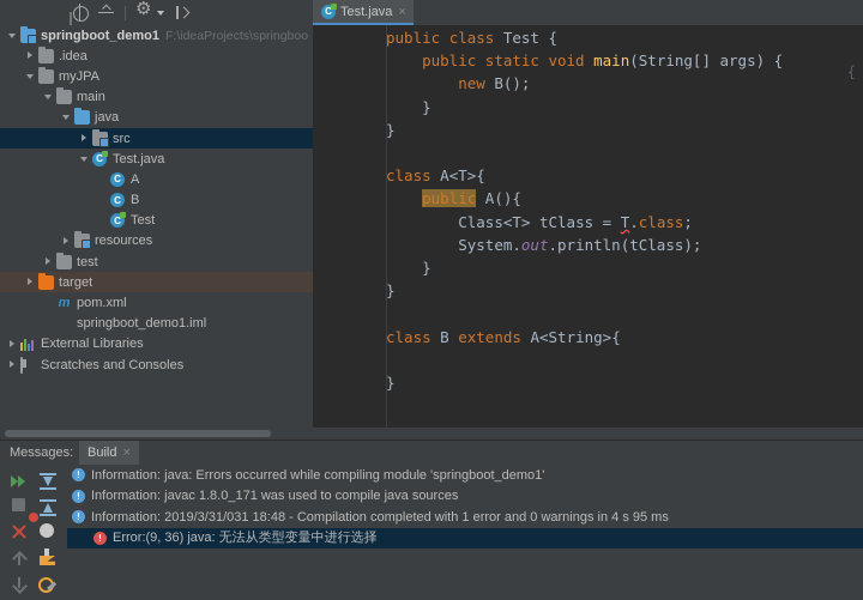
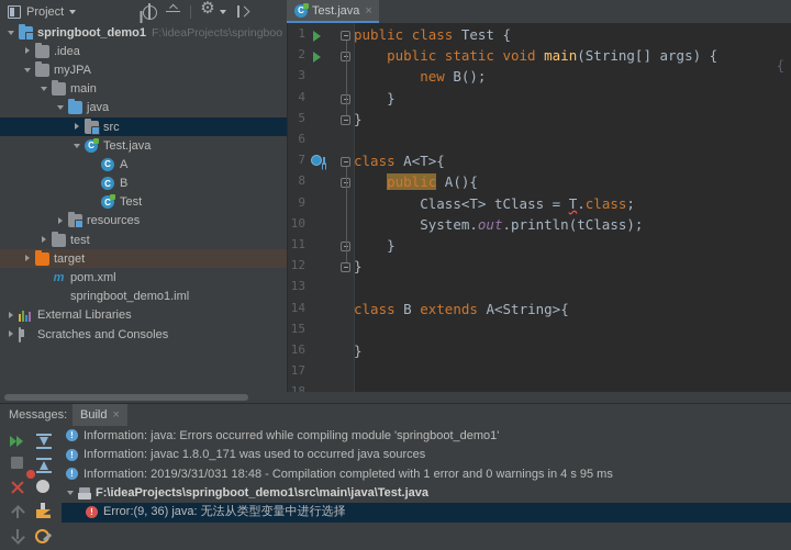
+ Project
  C
  Test.java
  ×
  springboot_demo1
  F:\ideaProjects\springboo
  .idea
  myJPA
  main
  java
  src
  C
  Test.java
  C
  A
  C
  B
  C
  Test
  resources
  test
  target
  m
  pom.xml
  springboot_demo1.iml
  External Libraries
  Scratches and Consoles
+ 1
+ 2
+ 3
+ 4
+ 5
+ 6
+ 7
+ 8
+ 9
+ 10
+ 11
+ 12
+ 13
+ 14
+ 15
+ 16
+ 17
+ 18
  {
  public class Test {
  public static void main(String[] args) {
  new B();
  }
  }
  class A<T>{
  public A(){
  Class<T> tClass = T.class;
  System.out.println(tClass);
  }
  }
  class B extends A<String>{
  }
  Messages:
  Build
  ×
  !
  Information: java: Errors occurred while compiling module 'springboot_demo1'
  !
- Information: javac 1.8.0_171 was used to compile java sources
+ Information: javac 1.8.0_171 was used to occurred java sources
  !
  Information: 2019/3/31/031 18:48 - Compilation completed with 1 error and 0 warnings in 4 s 95 ms
+ F:\ideaProjects\springboot_demo1\src\main\java\Test.java
  !
  Error:(9, 36) java: 无法从类型变量中进行选择
